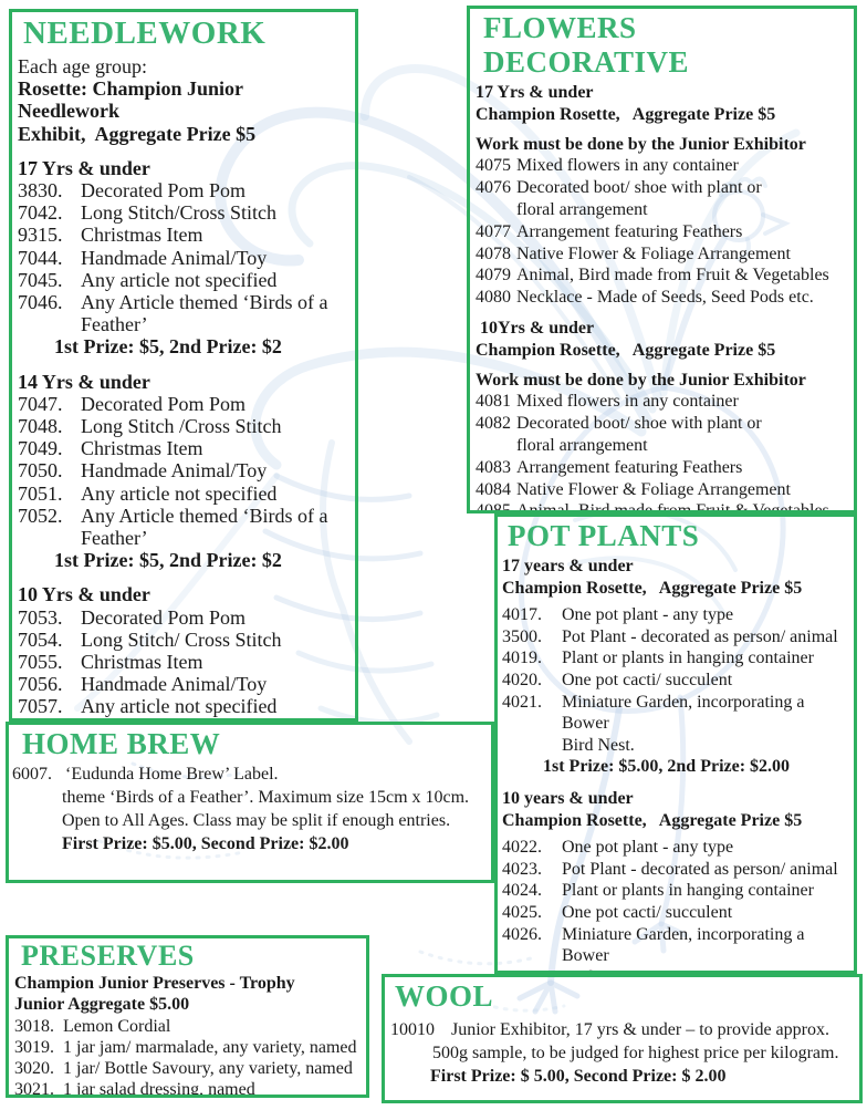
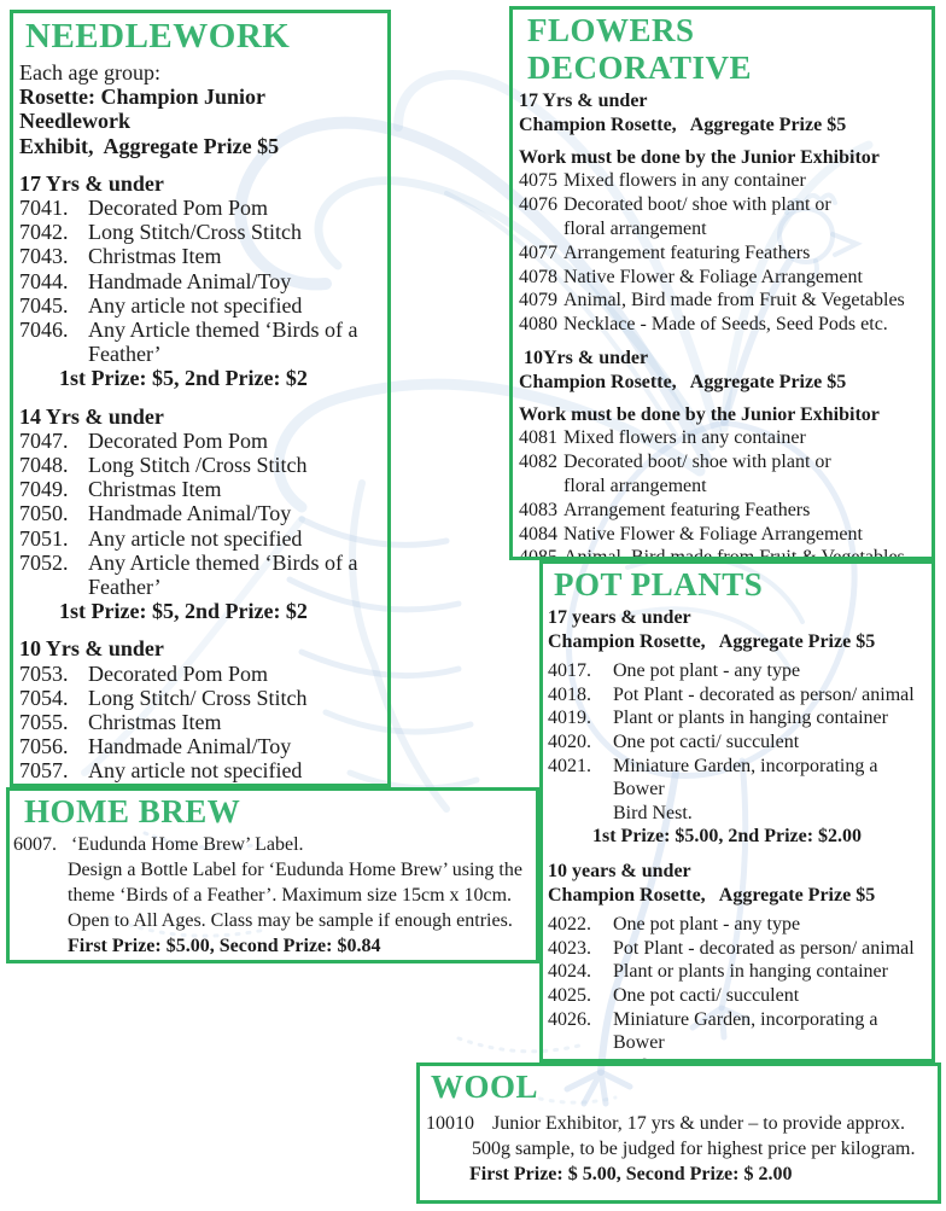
  NEEDLEWORK
  Each age group:
  Rosette: Champion Junior
  Needlework
  Exhibit, Aggregate Prize $5
  17 Yrs & under
- 3830.
+ 7041.
  Decorated Pom Pom
  7042.
  Long Stitch/Cross Stitch
- 9315.
+ 7043.
  Christmas Item
  7044.
  Handmade Animal/Toy
  7045.
  Any article not specified
  7046.
  Any Article themed ‘Birds of a Feather’
  1st Prize: $5, 2nd Prize: $2
  14 Yrs & under
  7047.
  Decorated Pom Pom
  7048.
  Long Stitch /Cross Stitch
  7049.
  Christmas Item
  7050.
  Handmade Animal/Toy
  7051.
  Any article not specified
  7052.
  Any Article themed ‘Birds of a Feather’
  1st Prize: $5, 2nd Prize: $2
  10 Yrs & under
  7053.
  Decorated Pom Pom
  7054.
  Long Stitch/ Cross Stitch
  7055.
  Christmas Item
  7056.
  Handmade Animal/Toy
  7057.
  Any article not specified
  FLOWERS DECORATIVE
  17 Yrs & under
  Champion Rosette, Aggregate Prize $5
  Work must be done by the Junior Exhibitor
  4075
  Mixed flowers in any container
  4076
  Decorated boot/ shoe with plant or
  floral arrangement
  4077
  Arrangement featuring Feathers
  4078
  Native Flower & Foliage Arrangement
  4079
  Animal, Bird made from Fruit & Vegetables
  4080
  Necklace - Made of Seeds, Seed Pods etc.
  10Yrs & under
  Champion Rosette, Aggregate Prize $5
  Work must be done by the Junior Exhibitor
  4081
  Mixed flowers in any container
  4082
  Decorated boot/ shoe with plant or
  floral arrangement
  4083
  Arrangement featuring Feathers
  4084
  Native Flower & Foliage Arrangement
  POT PLANTS
  17 years & under
  Champion Rosette, Aggregate Prize $5
  4017.
  One pot plant - any type
- 3500.
+ 4018.
  Pot Plant - decorated as person/ animal
  4019.
  Plant or plants in hanging container
  4020.
  One pot cacti/ succulent
  4021.
  Miniature Garden, incorporating a Bower
  Bird Nest.
  1st Prize: $5.00, 2nd Prize: $2.00
  10 years & under
  Champion Rosette, Aggregate Prize $5
  4022.
  One pot plant - any type
  4023.
  Pot Plant - decorated as person/ animal
  4024.
  Plant or plants in hanging container
  4025.
  One pot cacti/ succulent
  4026.
  Miniature Garden, incorporating a Bower
  HOME BREW
  6007.
  ‘Eudunda Home Brew’ Label.
+ Design a Bottle Label for ‘Eudunda Home Brew’ using the
  theme ‘Birds of a Feather’. Maximum size 15cm x 10cm.
- Open to All Ages. Class may be split if enough entries.
+ Open to All Ages. Class may be sample if enough entries.
- First Prize: $5.00, Second Prize: $2.00
+ First Prize: $5.00, Second Prize: $0.84
- PRESERVES
- Champion Junior Preserves - Trophy
- Junior Aggregate $5.00
- 3018.
- Lemon Cordial
- 3019.
- 1 jar jam/ marmalade, any variety, named
- 3020.
- 1 jar/ Bottle Savoury, any variety, named
- 3021.
- 1 jar salad dressing, named
  WOOL
  10010
  Junior Exhibitor, 17 yrs & under – to provide approx.
  500g sample, to be judged for highest price per kilogram.
  First Prize: $ 5.00, Second Prize: $ 2.00
